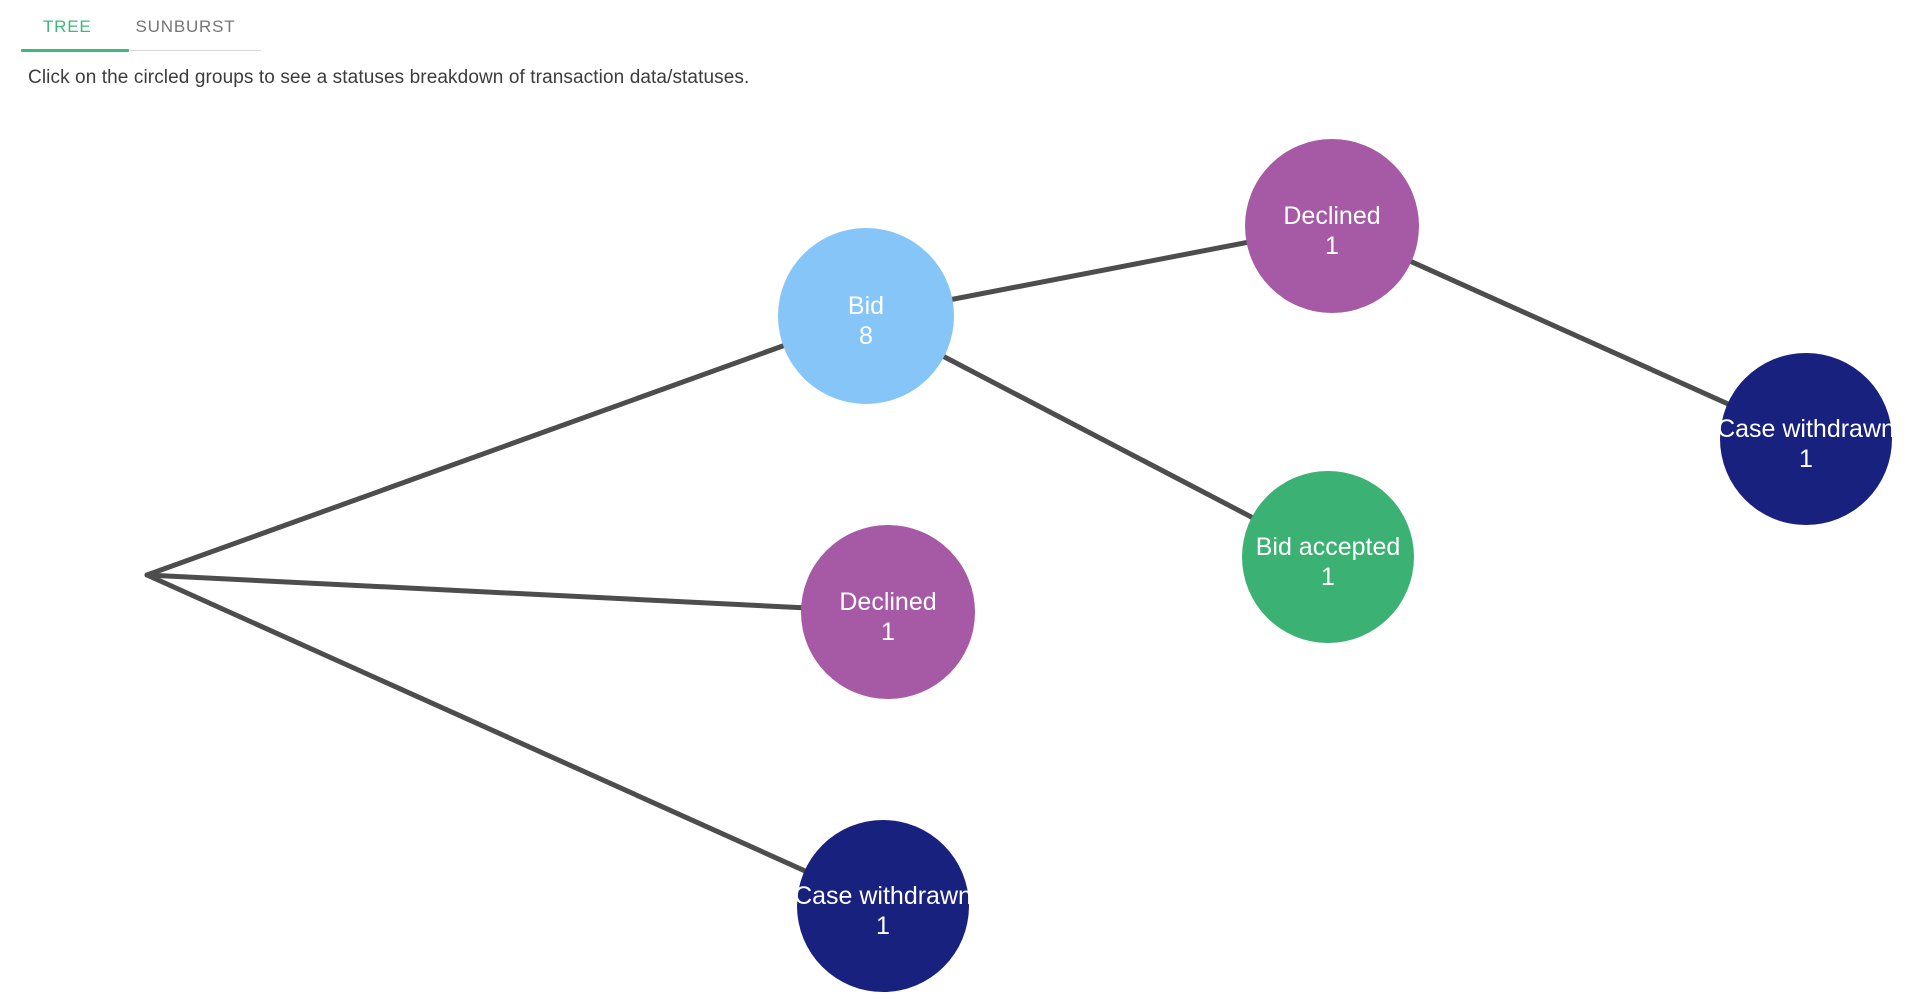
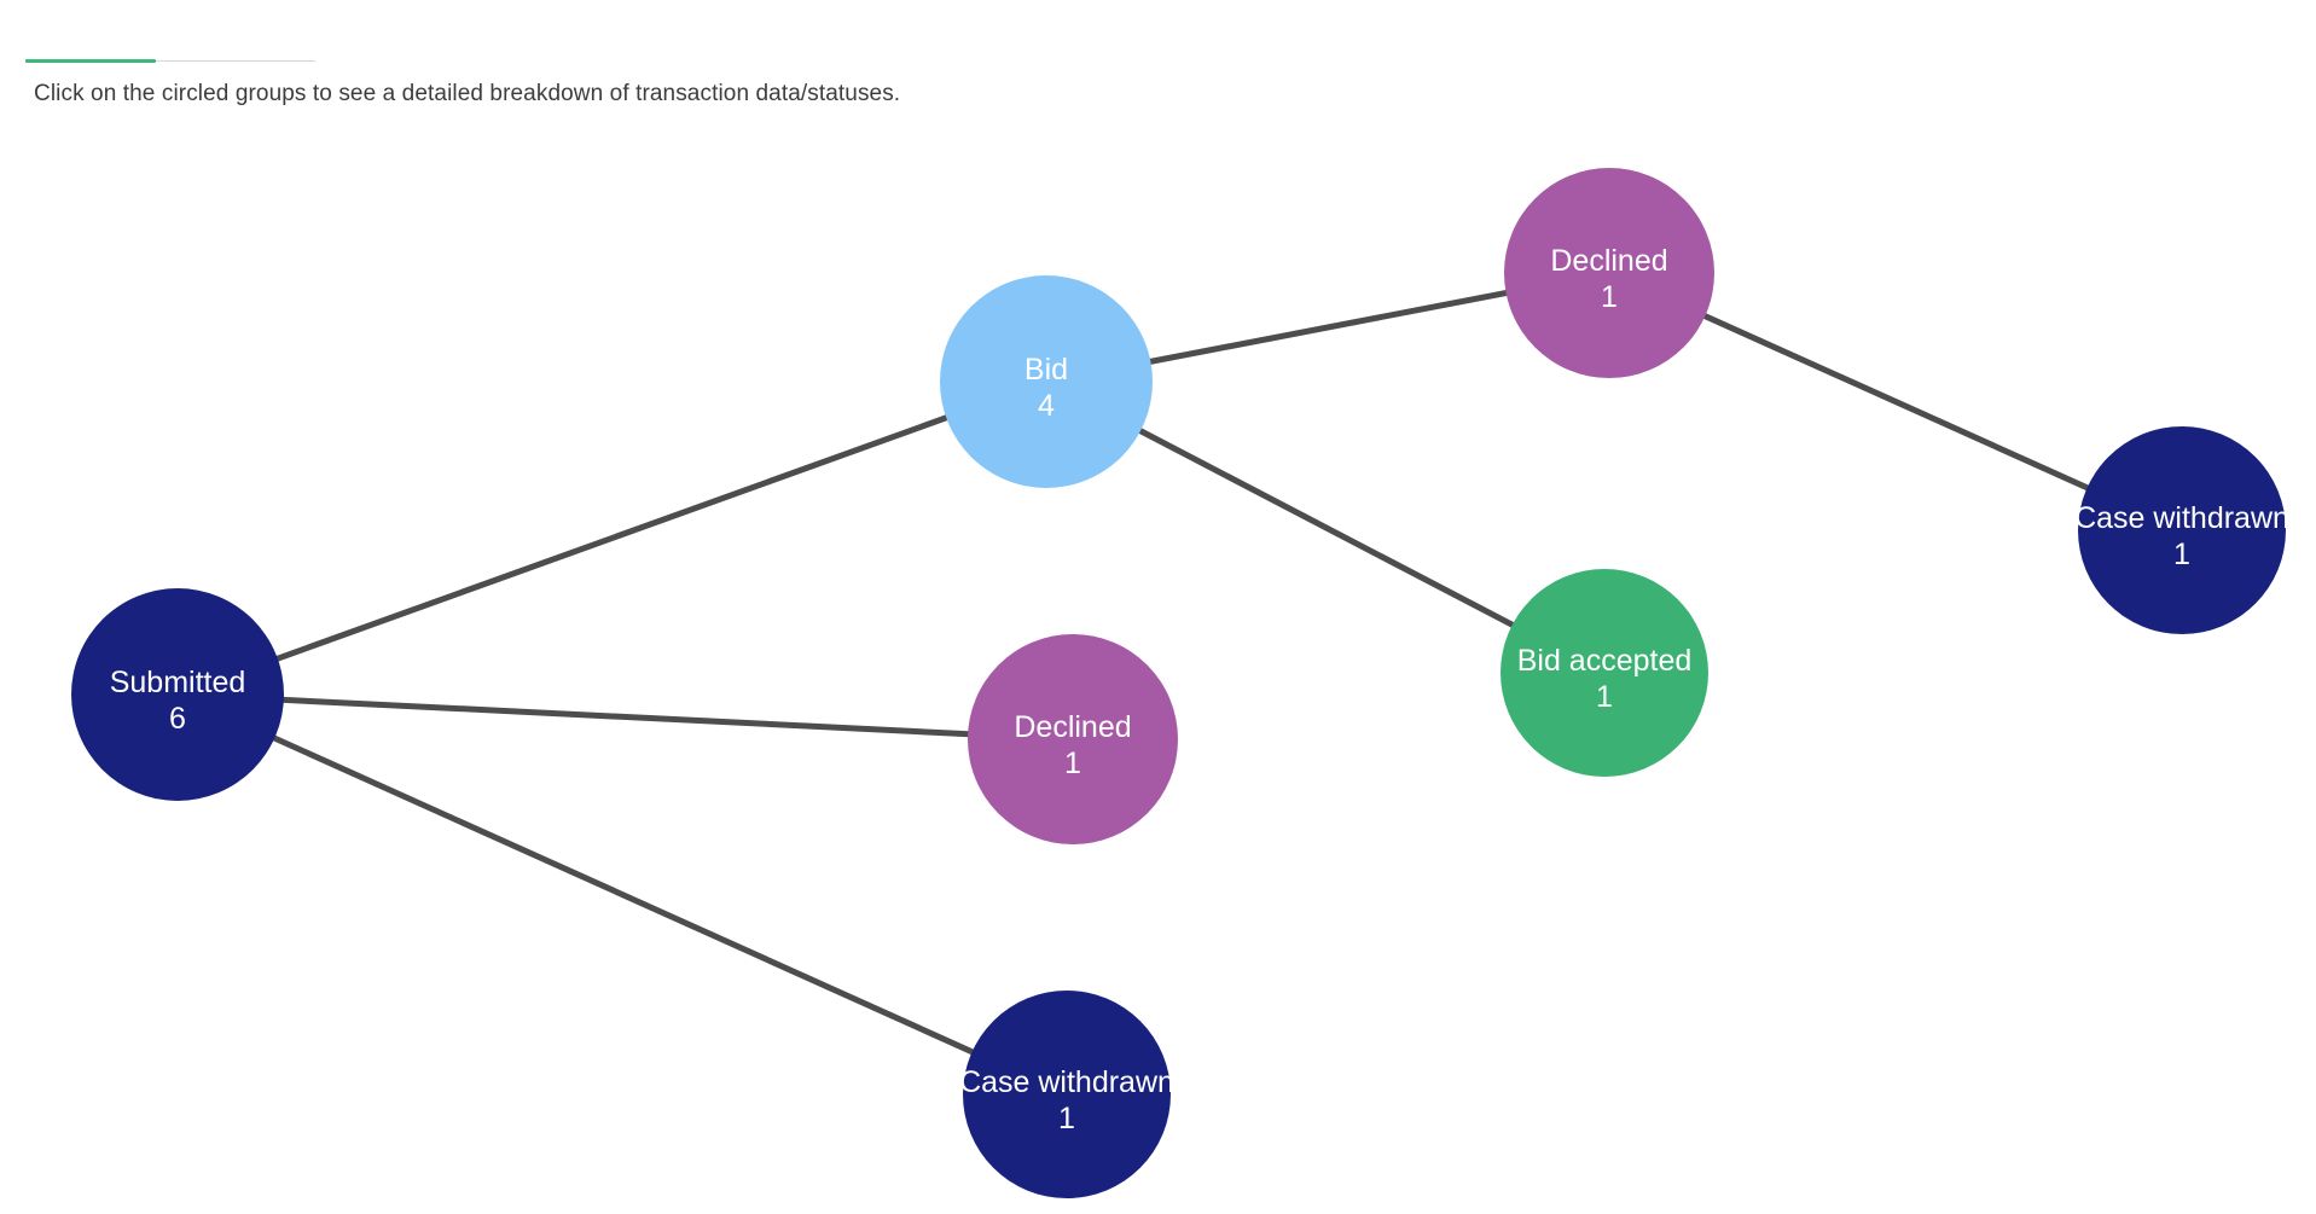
- TREE
- SUNBURST
- Click on the circled groups to see a statuses breakdown of transaction data/statuses.
+ Click on the circled groups to see a detailed breakdown of transaction data/statuses.
+ Submitted
+ 6
  Bid
- 8
+ 4
  Declined
  1
  Case withdrawn
  1
  Bid accepted
  1
  Declined
  1
  Case withdrawn
  1
